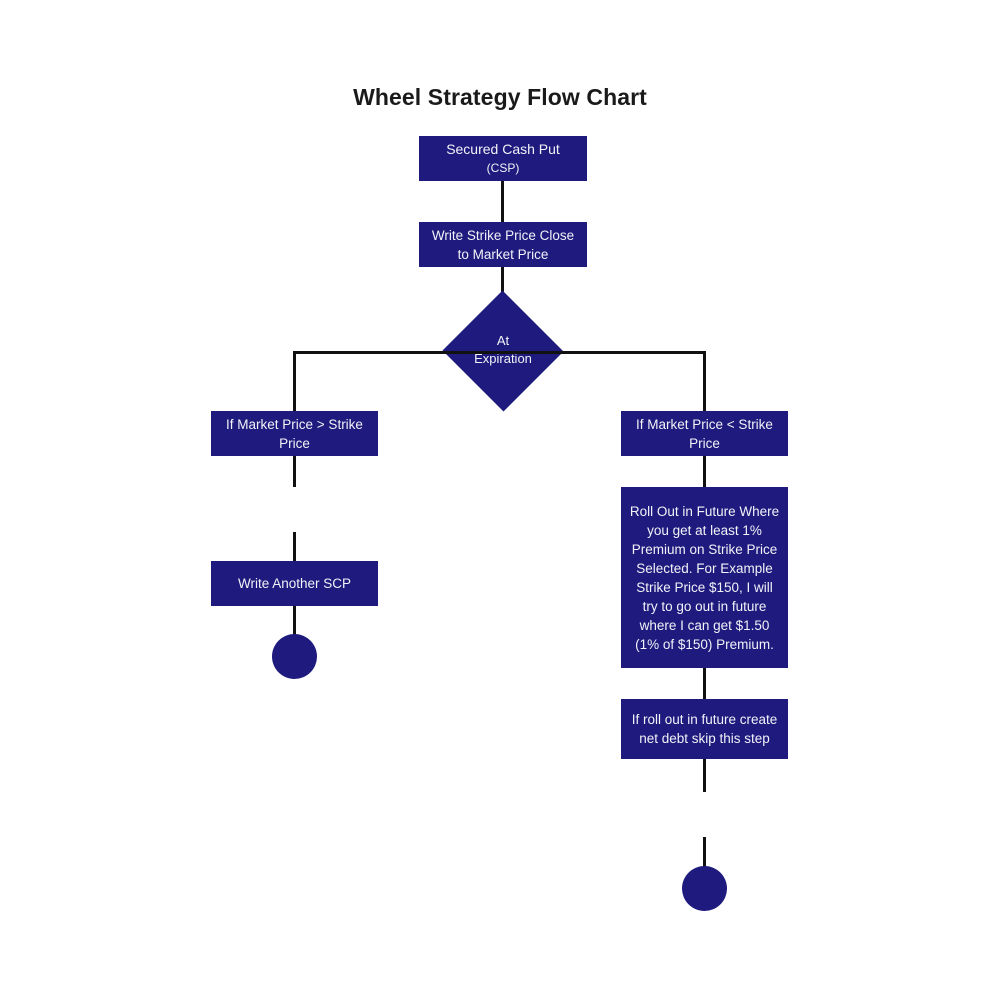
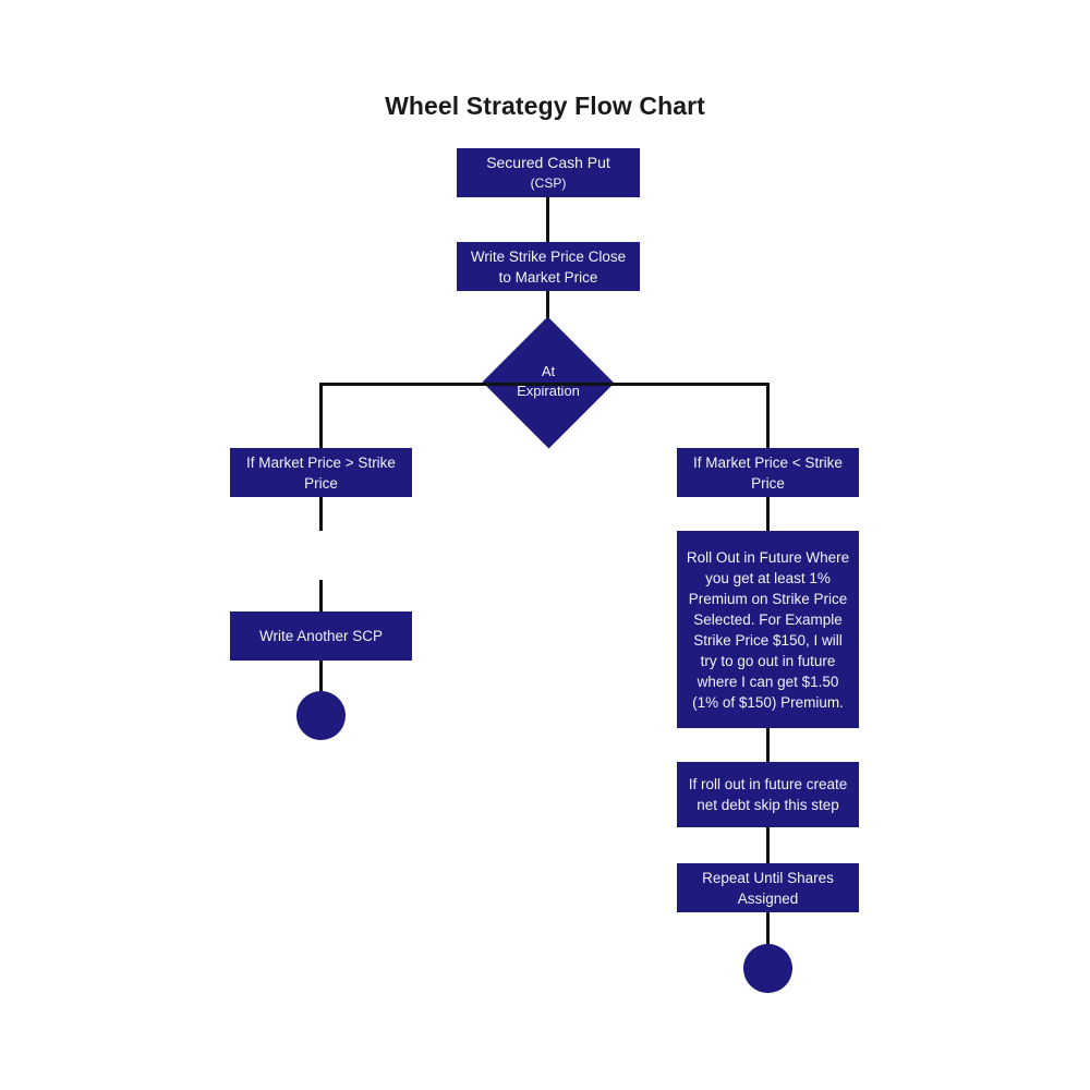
  Wheel Strategy Flow Chart
  Secured Cash Put
  (CSP)
  Write Strike Price Close to Market Price
  At
  Expiration
  If Market Price > Strike Price
  Write Another SCP
  If Market Price < Strike Price
  Roll Out in Future Where you get at least 1% Premium on Strike Price Selected. For Example Strike Price $150, I will try to go out in future where I can get $1.50 (1% of $150) Premium.
  If roll out in future create net debt skip this step
+ Repeat Until Shares Assigned
